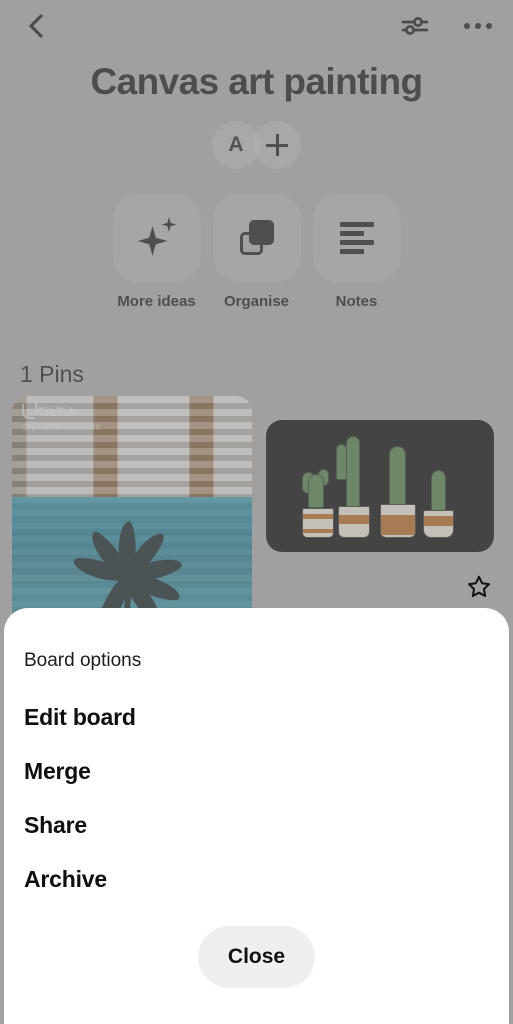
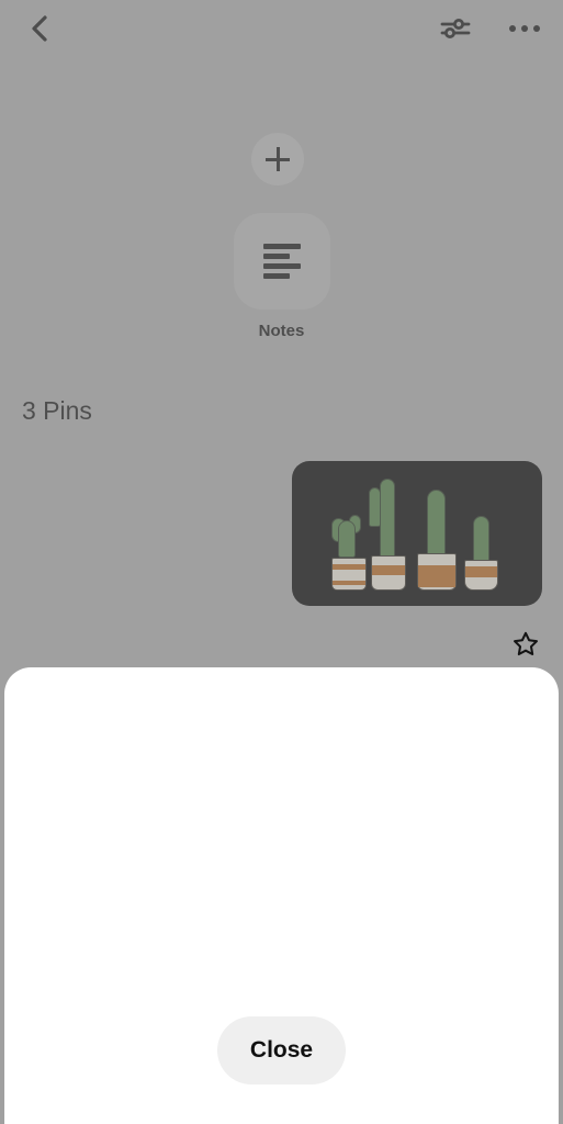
- Canvas art painting
- A
- More ideas
- Organise
  Notes
- 1 Pins
+ 3 Pins
- TikTok
- @pinchaseartpaint
- Board options
- Edit board
- Merge
- Share
- Archive
  Close
